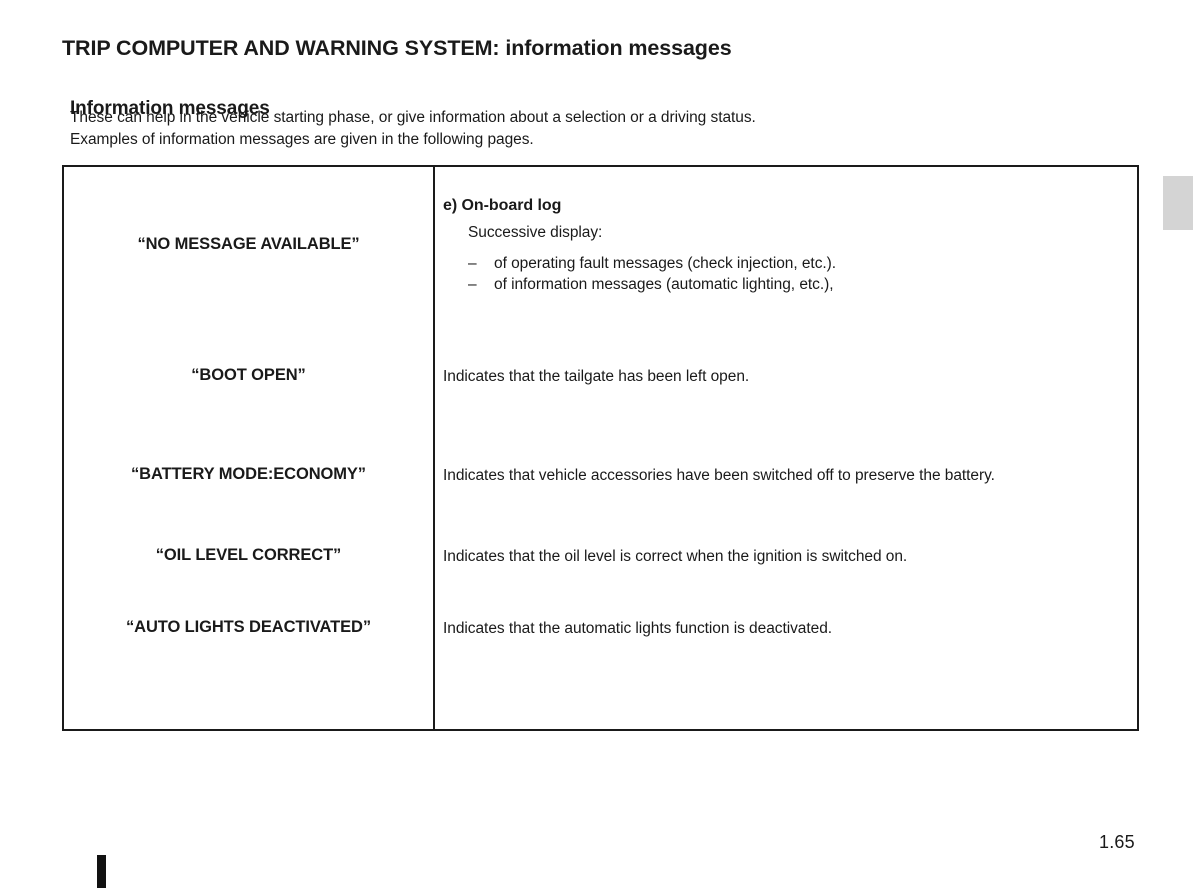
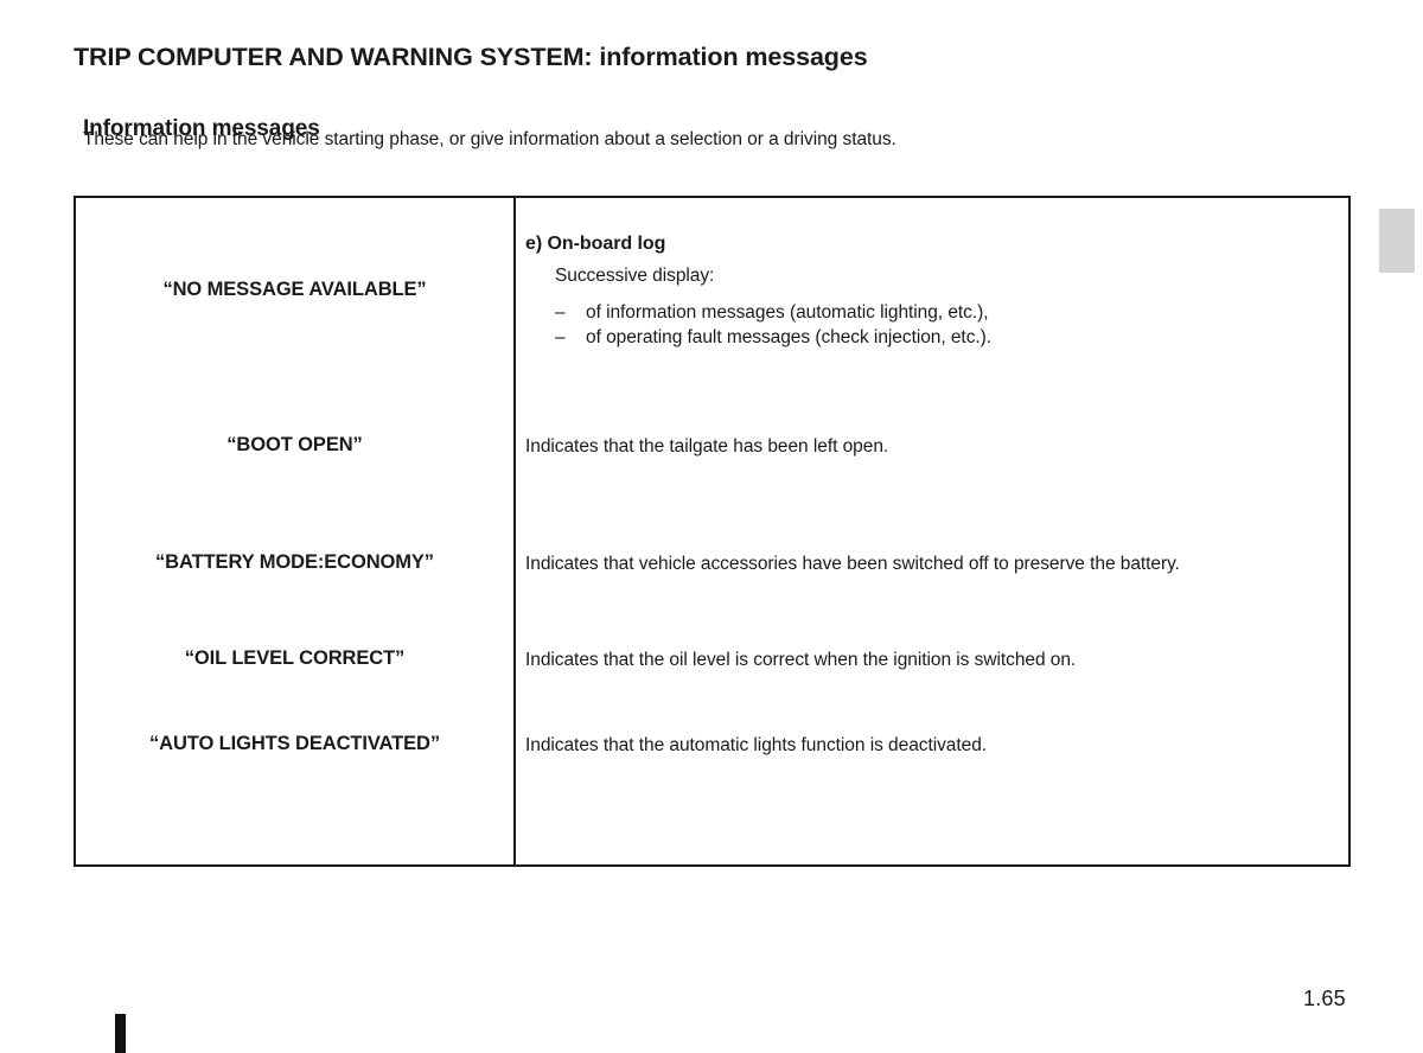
  TRIP COMPUTER AND WARNING SYSTEM: information messages
  Information messages
  These can help in the vehicle starting phase, or give information about a selection or a driving status.
- Examples of information messages are given in the following pages.
  “NO MESSAGE AVAILABLE”
  e) On-board log
  Successive display:
  –
- of operating fault messages (check injection, etc.).
+ of information messages (automatic lighting, etc.),
  –
- of information messages (automatic lighting, etc.),
+ of operating fault messages (check injection, etc.).
  “BOOT OPEN”
  Indicates that the tailgate has been left open.
  “BATTERY MODE:ECONOMY”
  Indicates that vehicle accessories have been switched off to preserve the battery.
  “OIL LEVEL CORRECT”
  Indicates that the oil level is correct when the ignition is switched on.
  “AUTO LIGHTS DEACTIVATED”
  Indicates that the automatic lights function is deactivated.
  1.65
